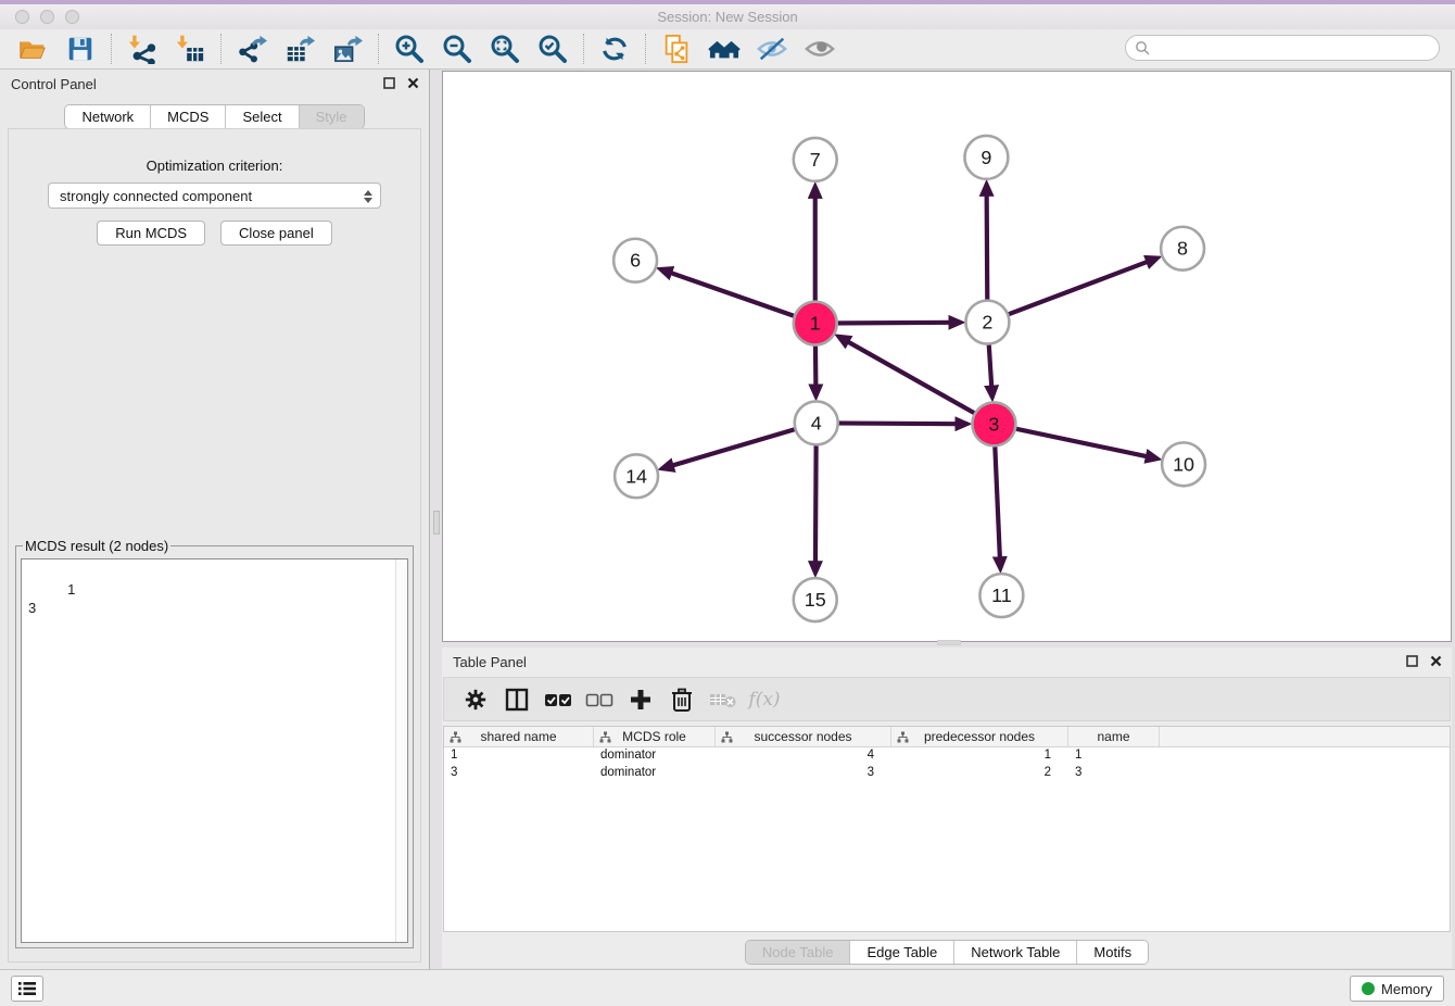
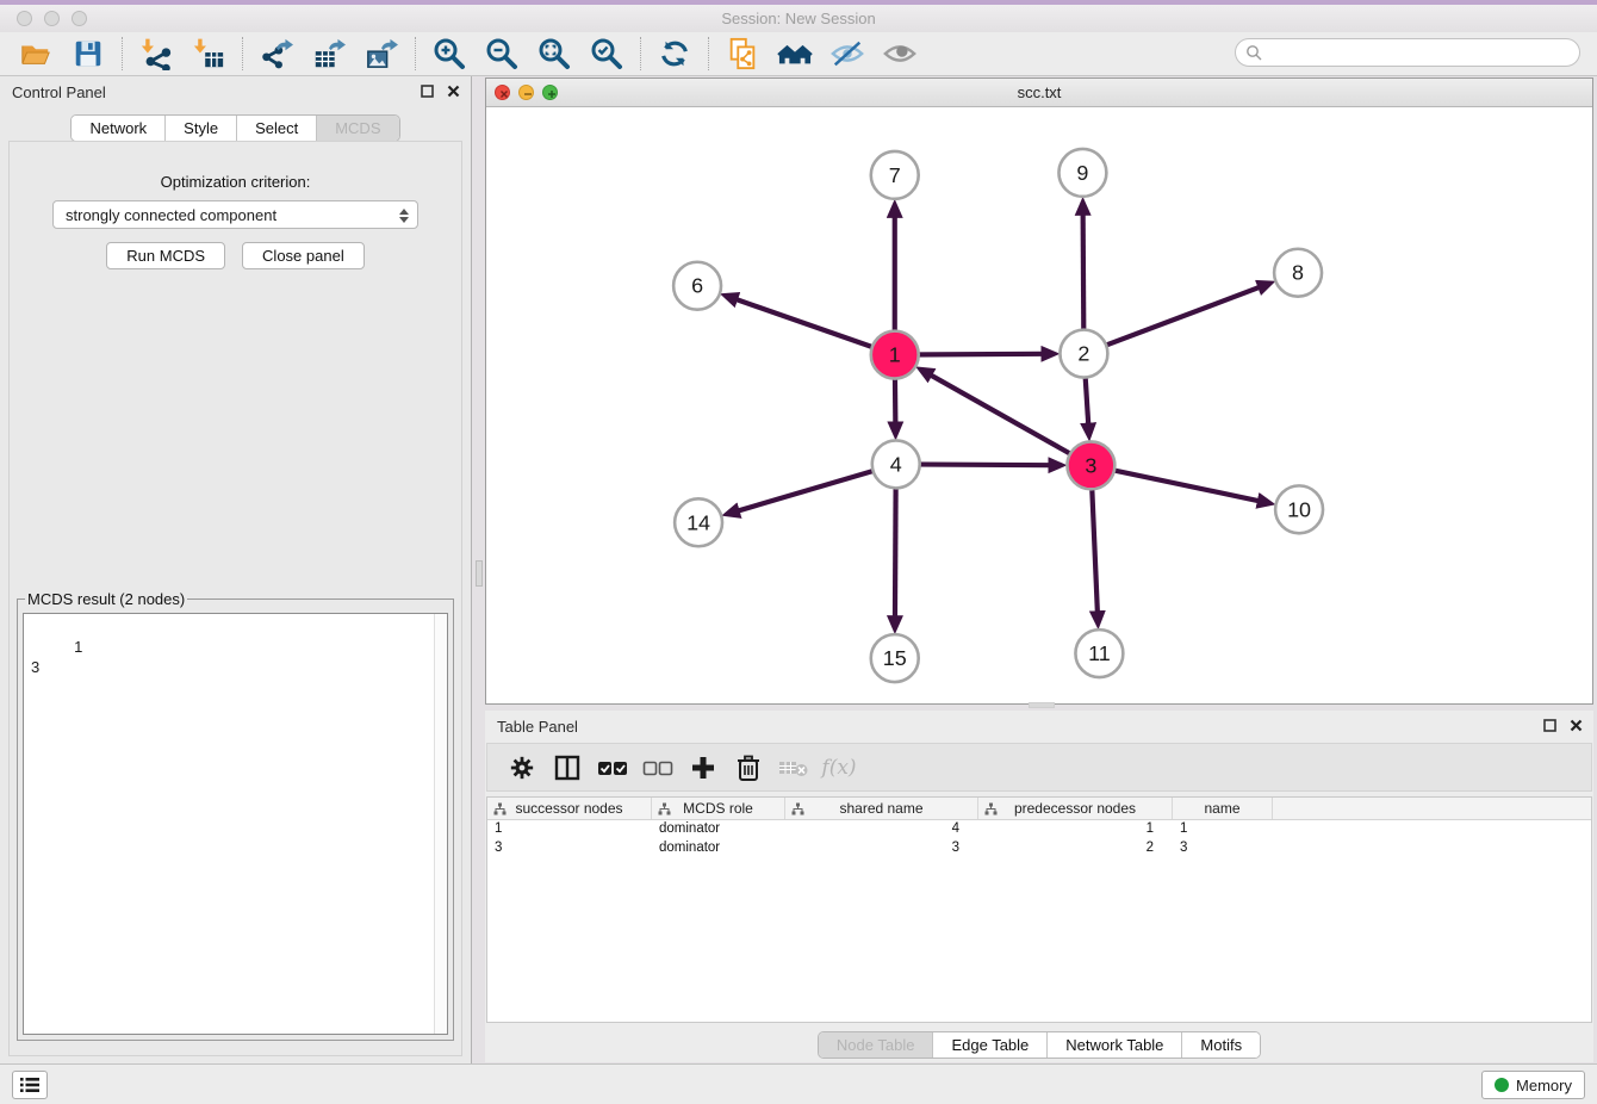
  Session: New Session
  Control Panel
  Network
- MCDS
+ Style
  Select
- Style
+ MCDS
  Optimization criterion:
  strongly connected component
  Run MCDS
  Close panel
  MCDS result (2 nodes)
  1
  3
+ scc.txt
  7
  9
  6
  8
  1
  2
  4
  3
  14
  10
  15
  11
  Table Panel
  f(x)
- shared name
+ successor nodes
  MCDS role
- successor nodes
+ shared name
  predecessor nodes
  name
  1
  dominator
  4
  1
  1
  3
  dominator
  3
  2
  3
  Node Table
  Edge Table
  Network Table
  Motifs
  Memory
